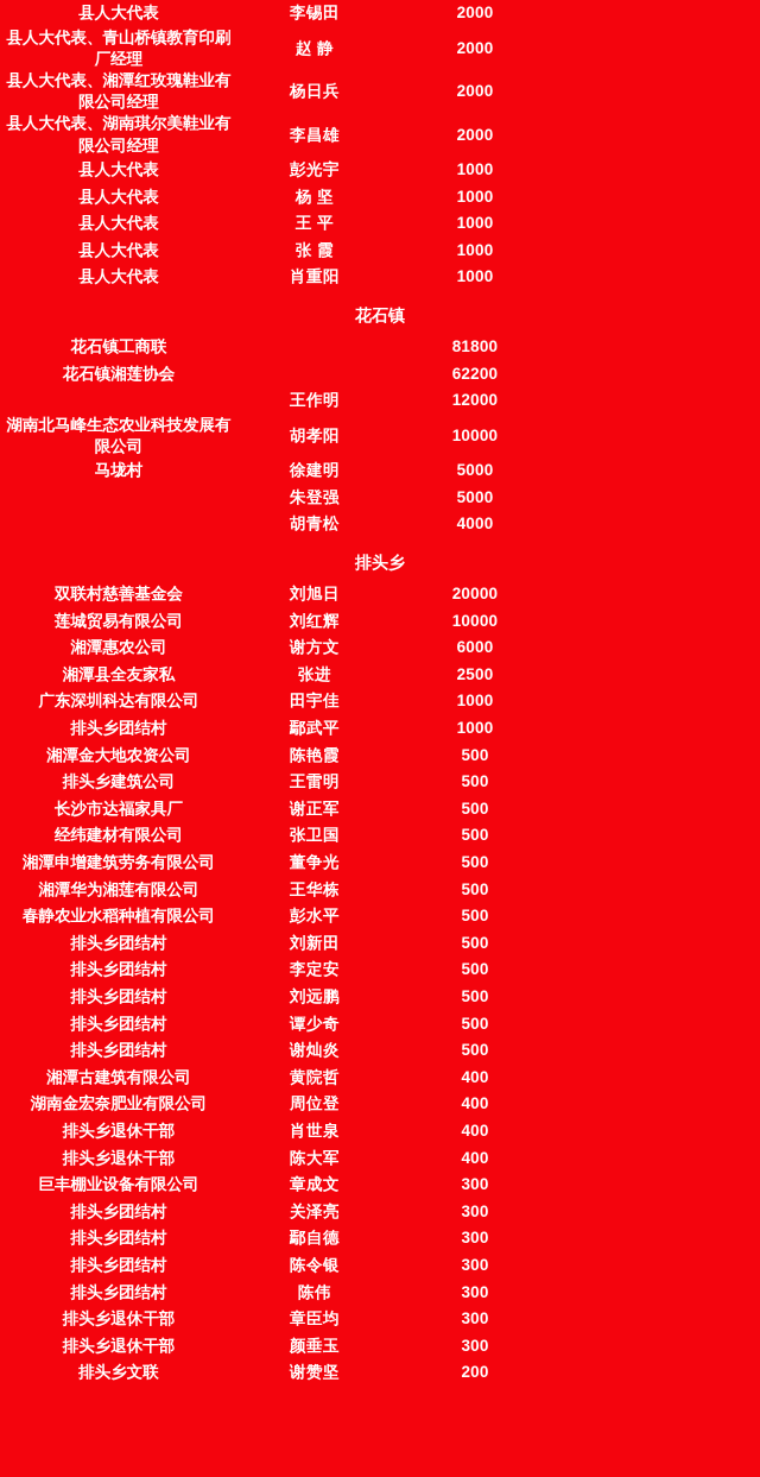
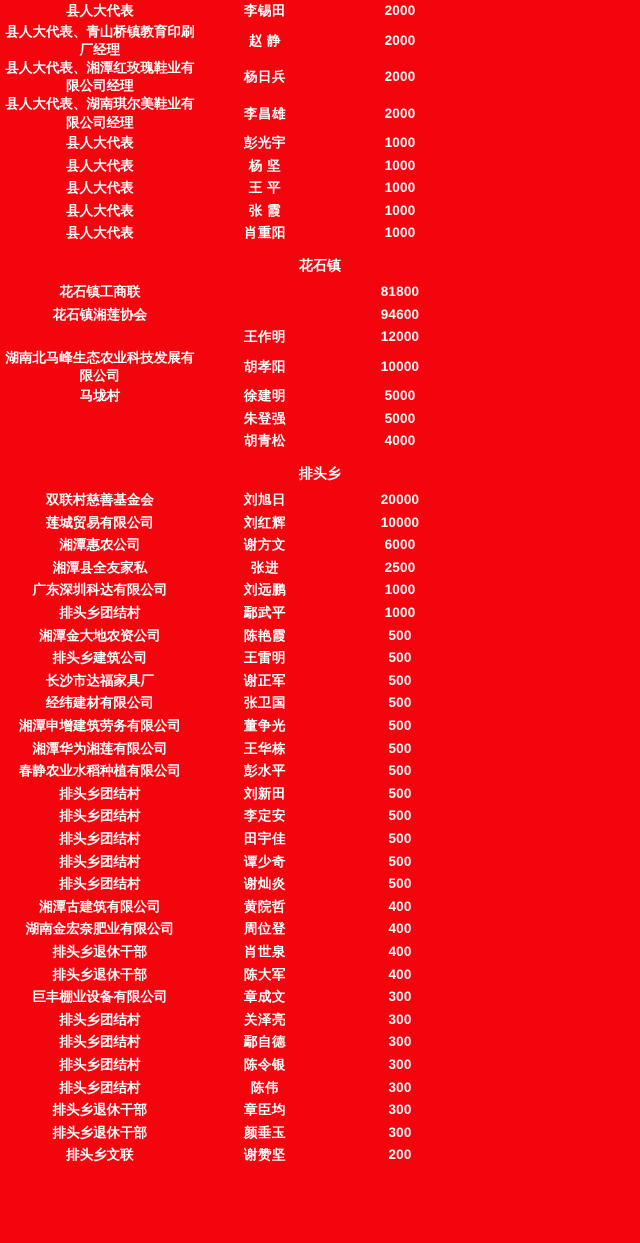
  县人大代表	李锡田	2000
  县人大代表、青山桥镇教育印刷厂经理	赵 静	2000
  县人大代表、湘潭红玫瑰鞋业有限公司经理	杨日兵	2000
  县人大代表、湖南琪尔美鞋业有限公司经理	李昌雄	2000
  县人大代表	彭光宇	1000
  县人大代表	杨 坚	1000
  县人大代表	王 平	1000
  县人大代表	张 霞	1000
  县人大代表	肖重阳	1000
  花石镇
  花石镇工商联		81800
- 花石镇湘莲协会		62200
+ 花石镇湘莲协会		94600
  	王作明	12000
  湖南北马峰生态农业科技发展有限公司	胡孝阳	10000
  马垅村	徐建明	5000
  	朱登强	5000
  	胡青松	4000
  排头乡
  双联村慈善基金会	刘旭日	20000
  莲城贸易有限公司	刘红辉	10000
  湘潭惠农公司	谢方文	6000
  湘潭县全友家私	张进	2500
- 广东深圳科达有限公司	田宇佳	1000
+ 广东深圳科达有限公司	刘远鹏	1000
  排头乡团结村	鄢武平	1000
  湘潭金大地农资公司	陈艳霞	500
  排头乡建筑公司	王雷明	500
  长沙市达福家具厂	谢正军	500
  经纬建材有限公司	张卫国	500
  湘潭申增建筑劳务有限公司	董争光	500
  湘潭华为湘莲有限公司	王华栋	500
  春静农业水稻种植有限公司	彭水平	500
  排头乡团结村	刘新田	500
  排头乡团结村	李定安	500
- 排头乡团结村	刘远鹏	500
+ 排头乡团结村	田宇佳	500
  排头乡团结村	谭少奇	500
  排头乡团结村	谢灿炎	500
  湘潭古建筑有限公司	黄院哲	400
  湖南金宏奈肥业有限公司	周位登	400
  排头乡退休干部	肖世泉	400
  排头乡退休干部	陈大军	400
  巨丰棚业设备有限公司	章成文	300
  排头乡团结村	关泽亮	300
  排头乡团结村	鄢自德	300
  排头乡团结村	陈令银	300
  排头乡团结村	陈伟	300
  排头乡退休干部	章臣均	300
  排头乡退休干部	颜垂玉	300
  排头乡文联	谢赞坚	200
